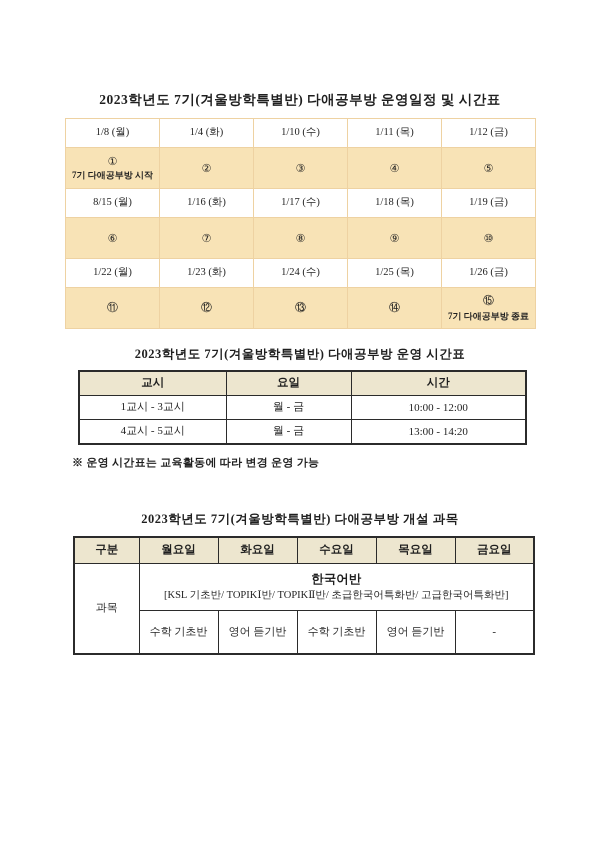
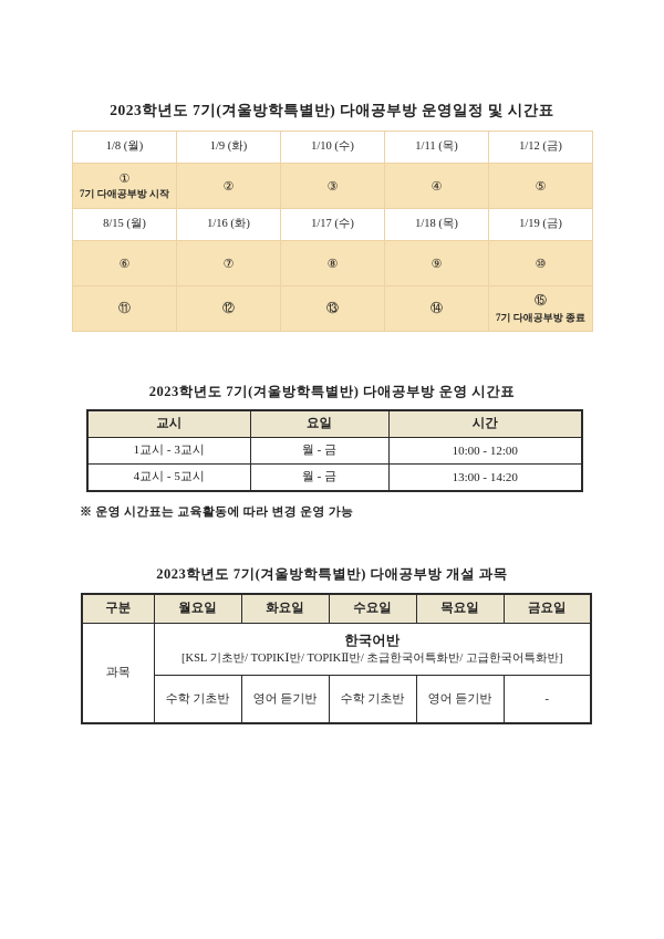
  2023학년도 7기(겨울방학특별반) 다애공부방 운영일정 및 시간표
- 1/8 (월)	1/4 (화)	1/10 (수)	1/11 (목)	1/12 (금)
+ 1/8 (월)	1/9 (화)	1/10 (수)	1/11 (목)	1/12 (금)
  ① 7기 다애공부방 시작	②	③	④	⑤
  8/15 (월)	1/16 (화)	1/17 (수)	1/18 (목)	1/19 (금)
  ⑥	⑦	⑧	⑨	⑩
- 1/22 (월)	1/23 (화)	1/24 (수)	1/25 (목)	1/26 (금)
  ⑪	⑫	⑬	⑭	⑮ 7기 다애공부방 종료
  2023학년도 7기(겨울방학특별반) 다애공부방 운영 시간표
  교시	요일	시간
  1교시 - 3교시	월 - 금	10:00 - 12:00
  4교시 - 5교시	월 - 금	13:00 - 14:20
  ※ 운영 시간표는 교육활동에 따라 변경 운영 가능
  2023학년도 7기(겨울방학특별반) 다애공부방 개설 과목
  구분	월요일	화요일	수요일	목요일	금요일
  과목	한국어반 [KSL 기초반/ TOPIKⅠ반/ TOPIKⅡ반/ 초급한국어특화반/ 고급한국어특화반]
  수학 기초반	영어 듣기반	수학 기초반	영어 듣기반	-
